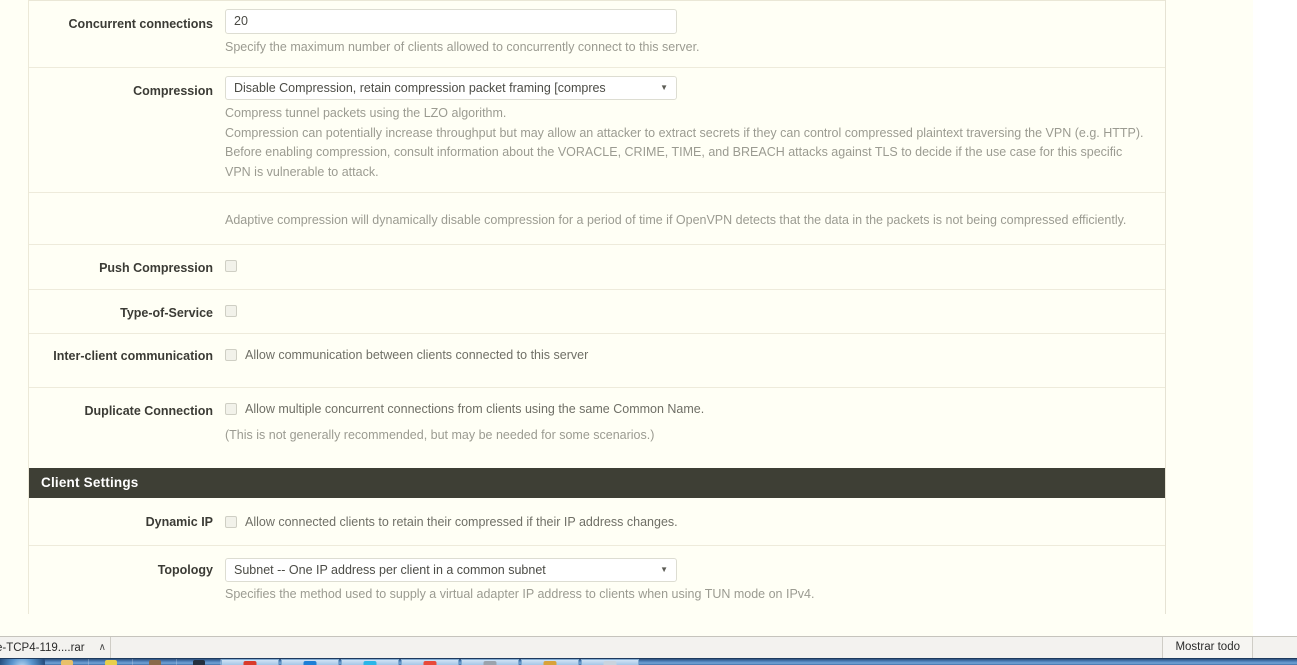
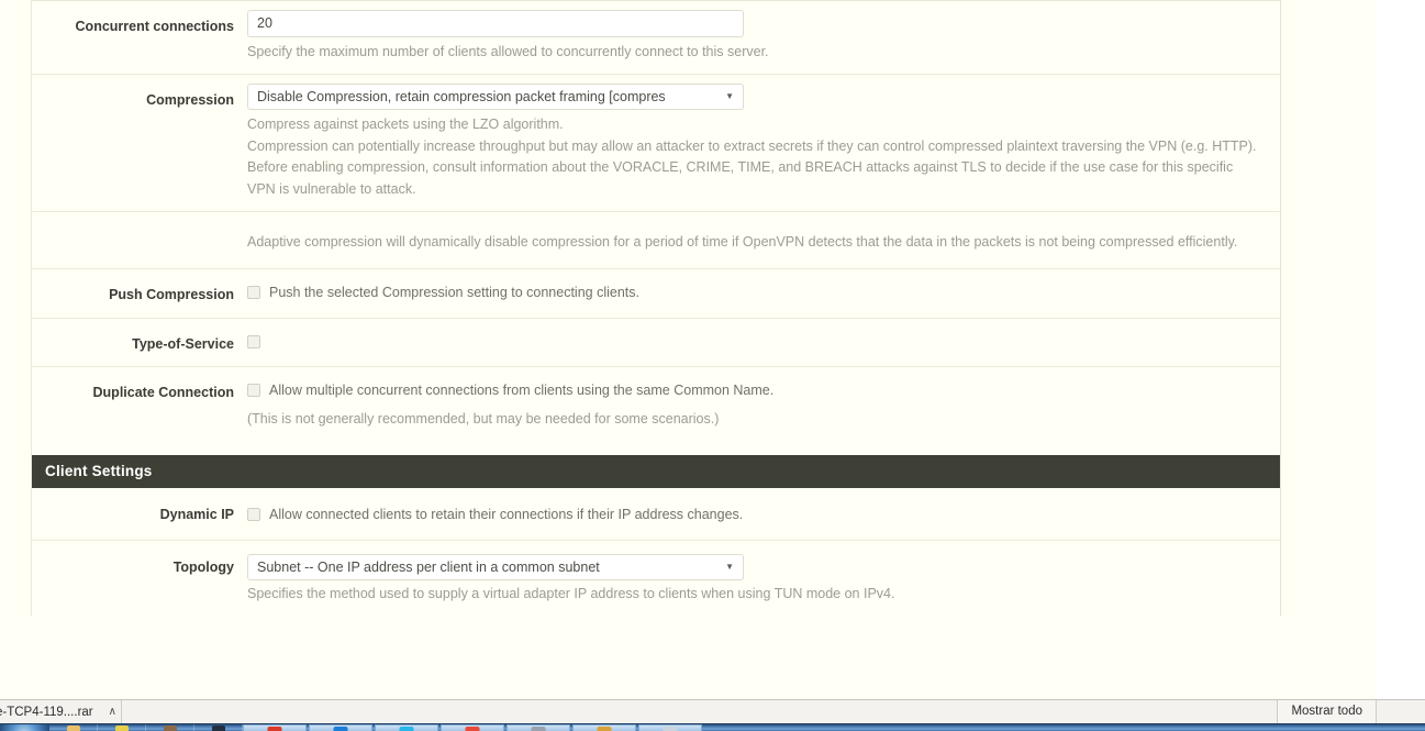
  Concurrent connections
  20
  Specify the maximum number of clients allowed to concurrently connect to this server.
  Compression
  Disable Compression, retain compression packet framing [compres
  ▼
- Compress tunnel packets using the LZO algorithm.
+ Compress against packets using the LZO algorithm.
  Compression can potentially increase throughput but may allow an attacker to extract secrets if they can control compressed plaintext traversing the VPN (e.g. HTTP). Before enabling compression, consult information about the VORACLE, CRIME, TIME, and BREACH attacks against TLS to decide if the use case for this specific VPN is vulnerable to attack.
  Adaptive compression will dynamically disable compression for a period of time if OpenVPN detects that the data in the packets is not being compressed efficiently.
  Push Compression
+ Push the selected Compression setting to connecting clients.
  Type-of-Service
- Inter-client communication
- Allow communication between clients connected to this server
  Duplicate Connection
  Allow multiple concurrent connections from clients using the same Common Name.
  (This is not generally recommended, but may be needed for some scenarios.)
  Client Settings
  Dynamic IP
- Allow connected clients to retain their compressed if their IP address changes.
+ Allow connected clients to retain their connections if their IP address changes.
  Topology
  Subnet -- One IP address per client in a common subnet
  ▼
  Specifies the method used to supply a virtual adapter IP address to clients when using TUN mode on IPv4.
  -TCP4-119....rar
  ∧
  Mostrar todo
